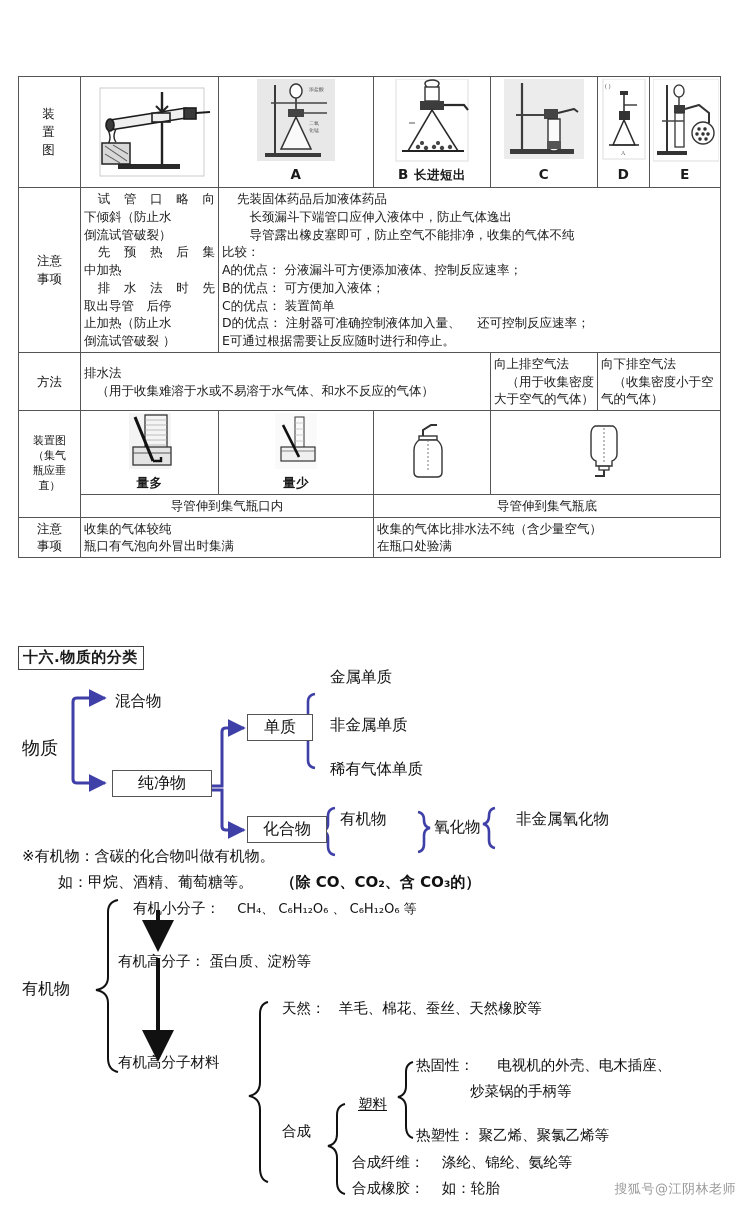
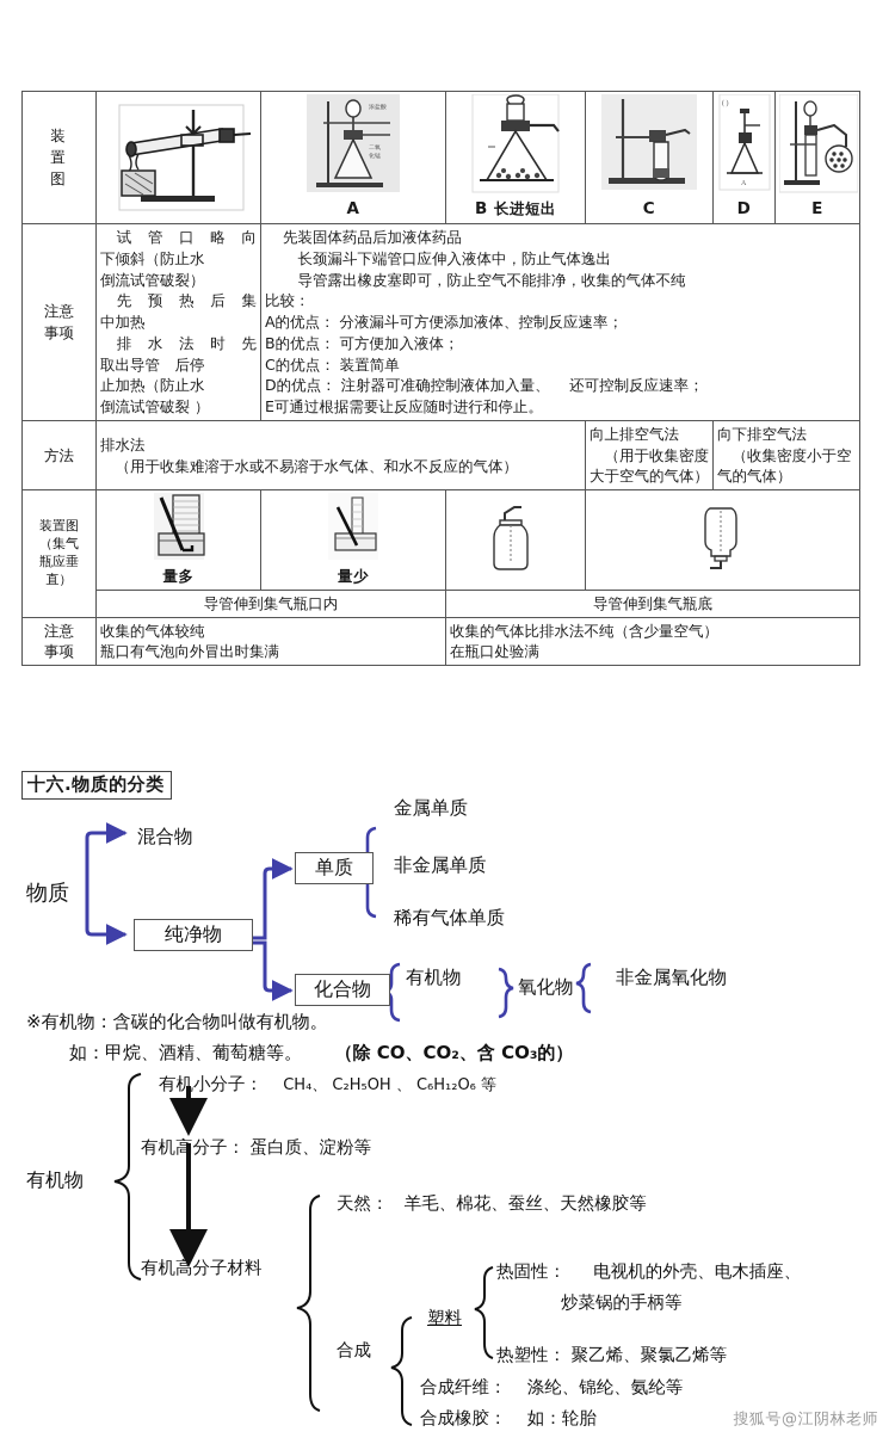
  注意事项	试 管 口 略 向 下倾斜（防止水 倒流试管破裂） 先 预 热 后 集 中加热 排 水 法 时 先 取出导管 后停 止加热（防止水 倒流试管破裂 ）	先装固体药品后加液体药品 长颈漏斗下端管口应伸入液体中，防止气体逸出 导管露出橡皮塞即可，防止空气不能排净，收集的气体不纯 比较： A的优点： 分液漏斗可方便添加液体、控制反应速率； B的优点： 可方便加入液体； C的优点： 装置简单 D的优点： 注射器可准确控制液体加入量、 还可控制反应速率； E可通过根据需要让反应随时进行和停止。
  方法	排水法 （用于收集难溶于水或不易溶于水气体、和水不反应的气体）	向上排空气法 （用于收集密度大于空气的气体）	向下排空气法 （收集密度小于空气的气体）
  装置图（集气瓶应垂直）	量多	量少
  导管伸到集气瓶口内	导管伸到集气瓶底
  注意事项	收集的气体较纯 瓶口有气泡向外冒出时集满	收集的气体比排水法不纯（含少量空气） 在瓶口处验满
  十六.物质的分类
  物质
  混合物
  纯净物
  单质
  化合物
  金属单质
  非金属单质
  稀有气体单质
  有机物
  氧化物
  非金属氧化物
  ※有机物：含碳的化合物叫做有机物。
  如：甲烷、酒精、葡萄糖等。 （除 CO、CO₂、含 CO₃的）
  有机物
- 有机小分子： CH₄、 C₆H₁₂O₆ 、 C₆H₁₂O₆ 等
+ 有机小分子： CH₄、 C₂H₅OH 、 C₆H₁₂O₆ 等
  有机高分子： 蛋白质、淀粉等
  有机高分子材料
  天然： 羊毛、棉花、蚕丝、天然橡胶等
  合成
  塑料
  热固性： 电视机的外壳、电木插座、
  炒菜锅的手柄等
  热塑性： 聚乙烯、聚氯乙烯等
  合成纤维： 涤纶、锦纶、氨纶等
  合成橡胶： 如：轮胎
  搜狐号@江阴林老师
